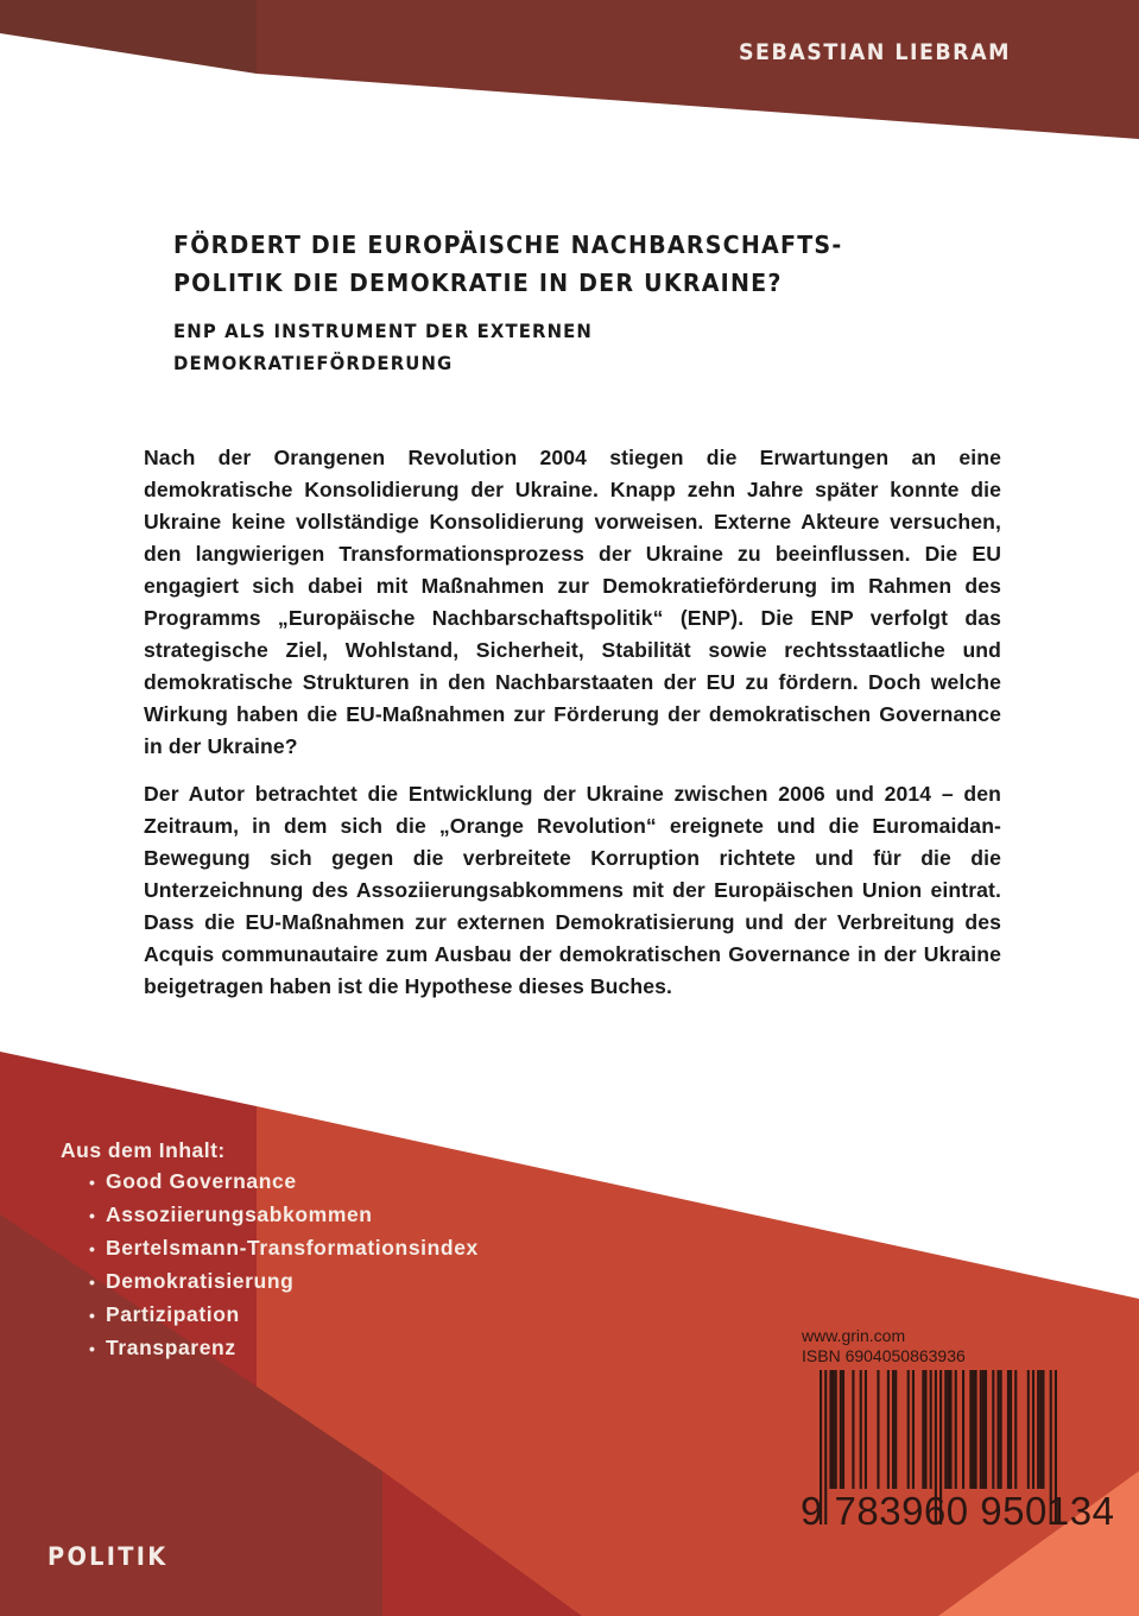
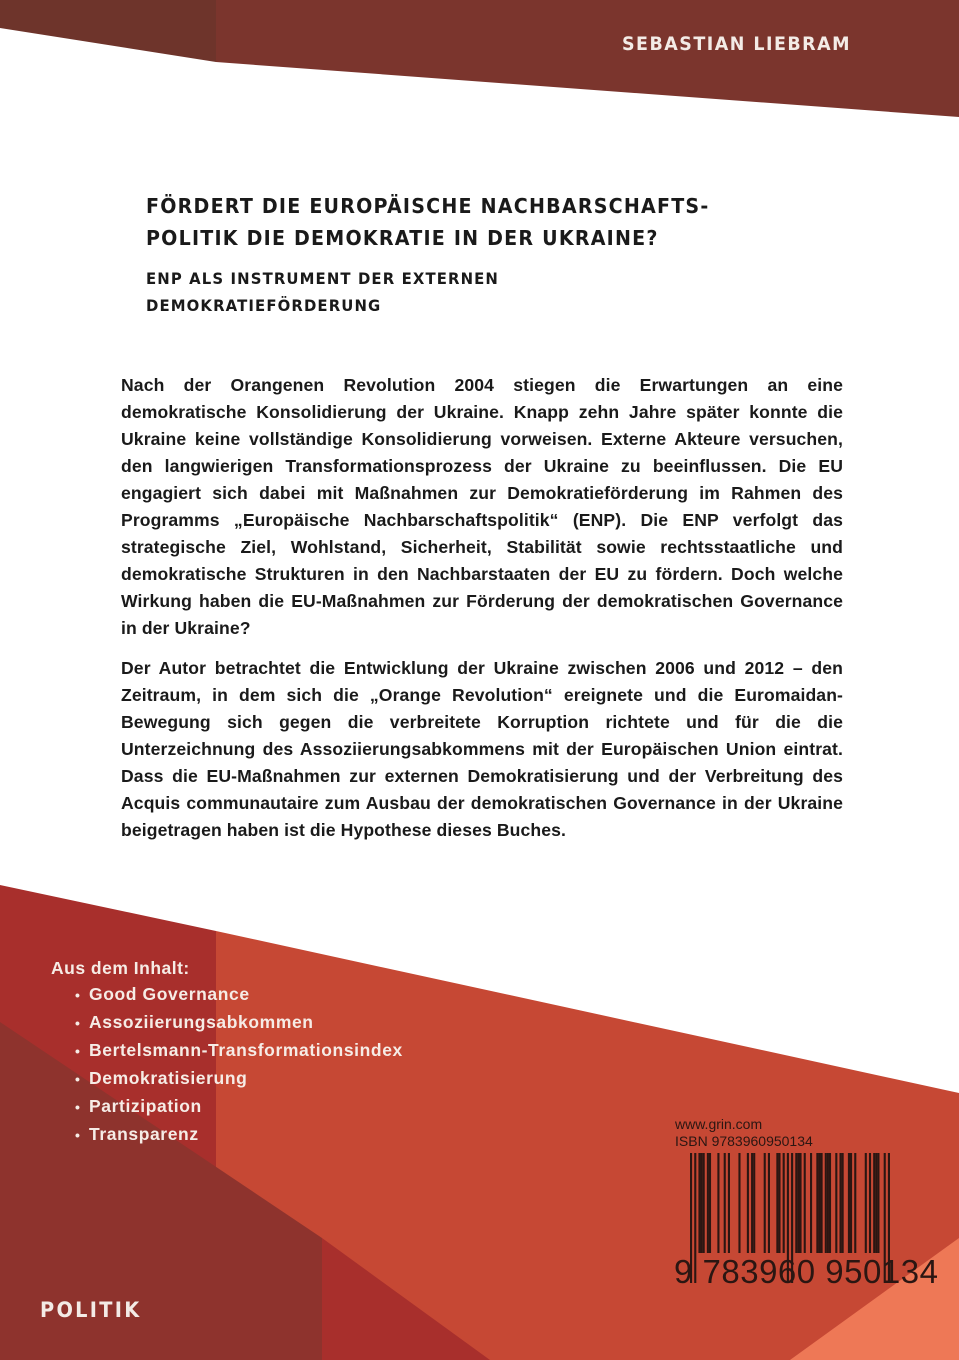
  SEBASTIAN LIEBRAM
  FÖRDERT DIE EUROPÄISCHE NACHBARSCHAFTS-
  POLITIK DIE DEMOKRATIE IN DER UKRAINE?
  ENP ALS INSTRUMENT DER EXTERNEN
  DEMOKRATIEFÖRDERUNG
  Nach der Orangenen Revolution 2004 stiegen die Erwartungen an eine demokratische Konsolidierung der Ukraine. Knapp zehn Jahre später konnte die Ukraine keine vollständige Konsolidierung vorweisen. Externe Akteure versuchen, den langwierigen Transformationsprozess der Ukraine zu beeinflussen. Die EU engagiert sich dabei mit Maßnahmen zur Demokratieförderung im Rahmen des Programms „Europäische Nachbarschaftspolitik“ (ENP). Die ENP verfolgt das strategische Ziel, Wohlstand, Sicherheit, Stabilität sowie rechtsstaatliche und demokratische Strukturen in den Nachbarstaaten der EU zu fördern. Doch welche Wirkung haben die EU-Maßnahmen zur Förderung der demokratischen Governance in der Ukraine?
- Der Autor betrachtet die Entwicklung der Ukraine zwischen 2006 und 2014 – den Zeitraum, in dem sich die „Orange Revolution“ ereignete und die Euromaidan-Bewegung sich gegen die verbreitete Korruption richtete und für die die Unterzeichnung des Assoziierungsabkommens mit der Europäischen Union eintrat. Dass die EU-Maßnahmen zur externen Demokratisierung und der Verbreitung des Acquis communautaire zum Ausbau der demokratischen Governance in der Ukraine beigetragen haben ist die Hypothese dieses Buches.
+ Der Autor betrachtet die Entwicklung der Ukraine zwischen 2006 und 2012 – den Zeitraum, in dem sich die „Orange Revolution“ ereignete und die Euromaidan-Bewegung sich gegen die verbreitete Korruption richtete und für die die Unterzeichnung des Assoziierungsabkommens mit der Europäischen Union eintrat. Dass die EU-Maßnahmen zur externen Demokratisierung und der Verbreitung des Acquis communautaire zum Ausbau der demokratischen Governance in der Ukraine beigetragen haben ist die Hypothese dieses Buches.
  Aus dem Inhalt:
  • Good Governance
  • Assoziierungsabkommen
  • Bertelsmann-Transformationsindex
  • Demokratisierung
  • Partizipation
  • Transparenz
  POLITIK
  www.grin.com
- ISBN 6904050863936
+ ISBN 9783960950134
  9 783960 950134
